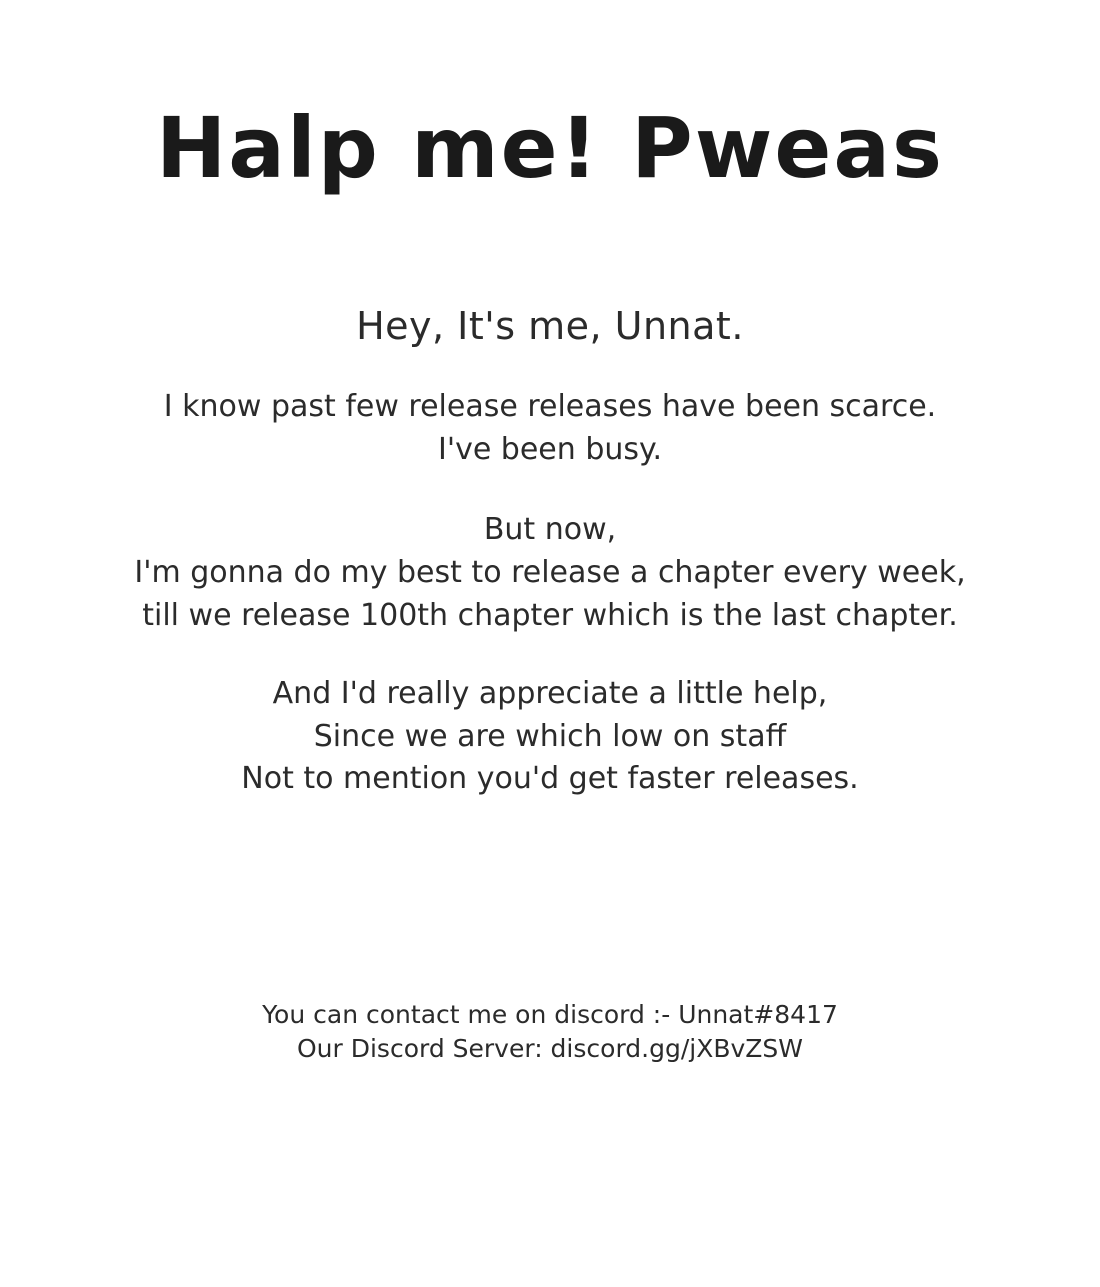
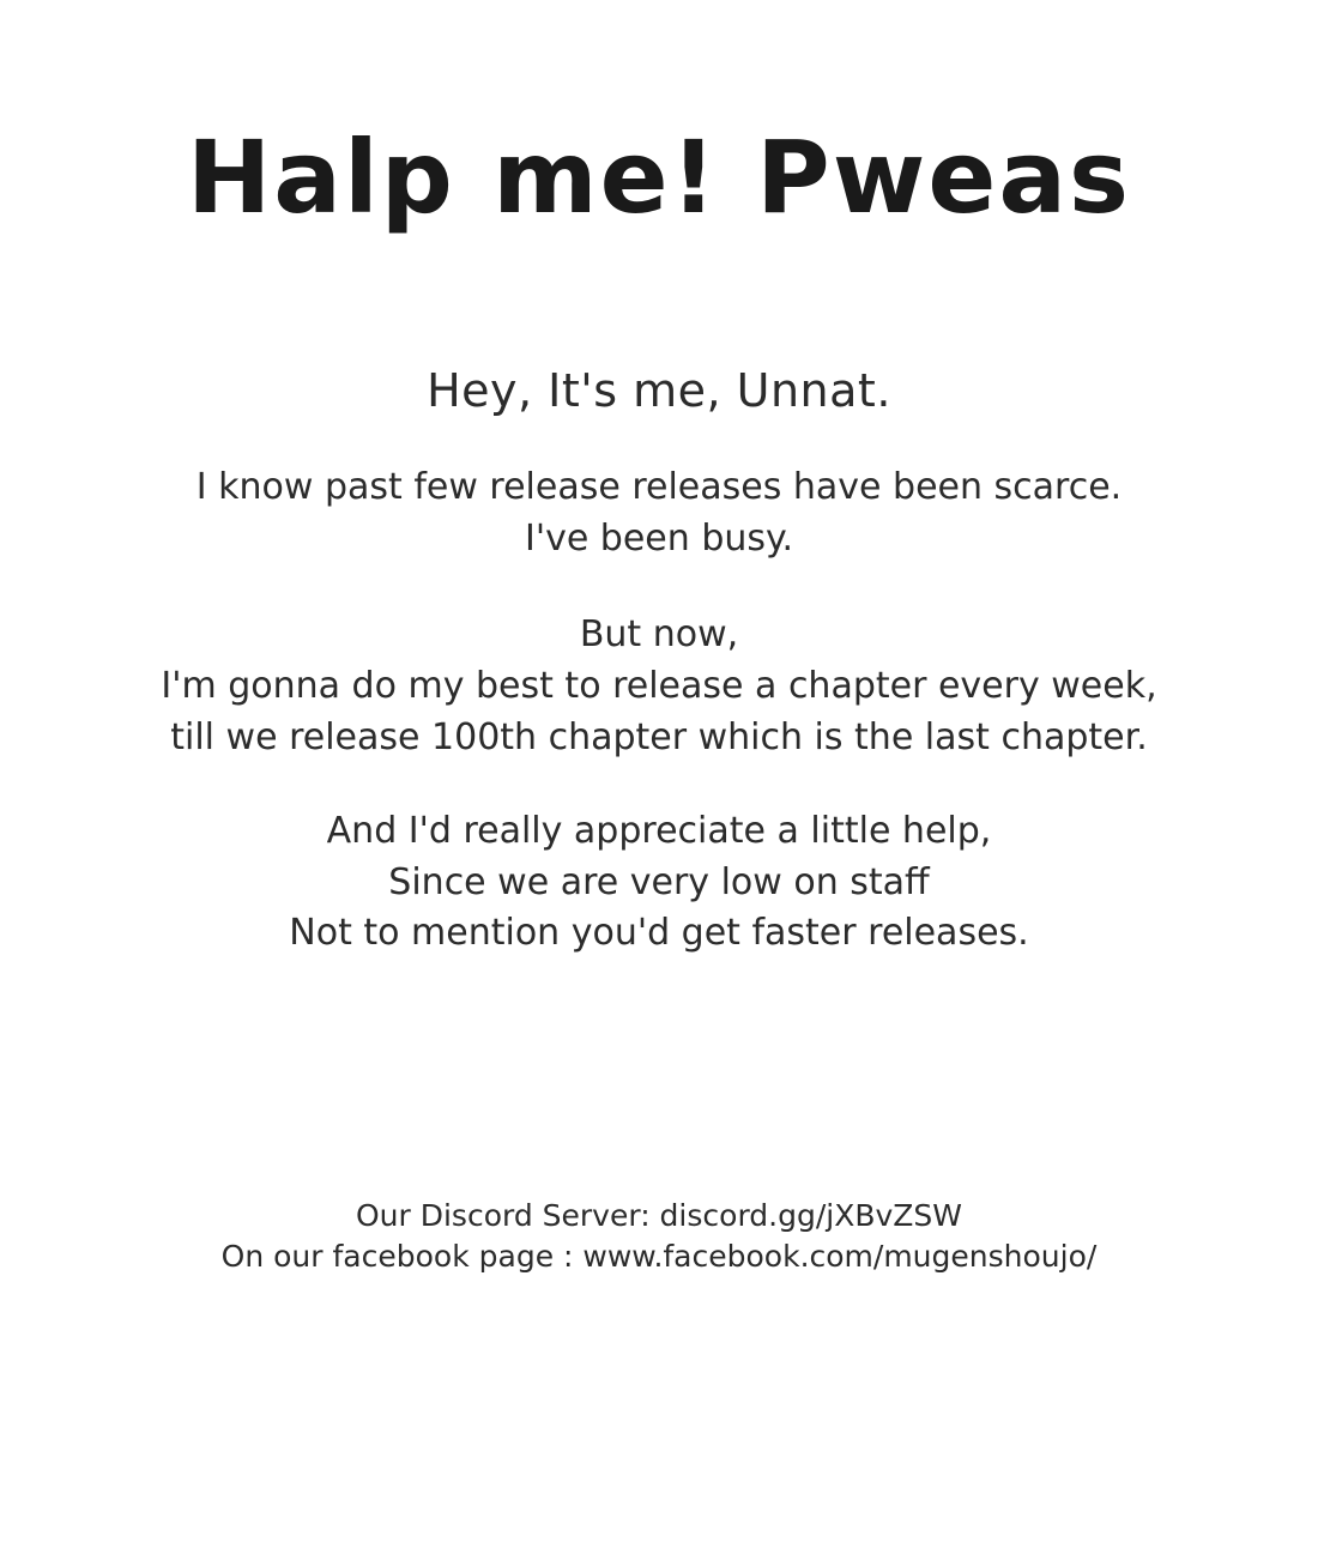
  Halp me! Pweas
  Hey, It's me, Unnat.
  I know past few release releases have been scarce.
  I've been busy.
  But now,
  I'm gonna do my best to release a chapter every week,
  till we release 100th chapter which is the last chapter.
  And I'd really appreciate a little help,
- Since we are which low on staff
+ Since we are very low on staff
  Not to mention you'd get faster releases.
- You can contact me on discord :- Unnat#8417
  Our Discord Server: discord.gg/jXBvZSW
+ On our facebook page : www.facebook.com/mugenshoujo/
